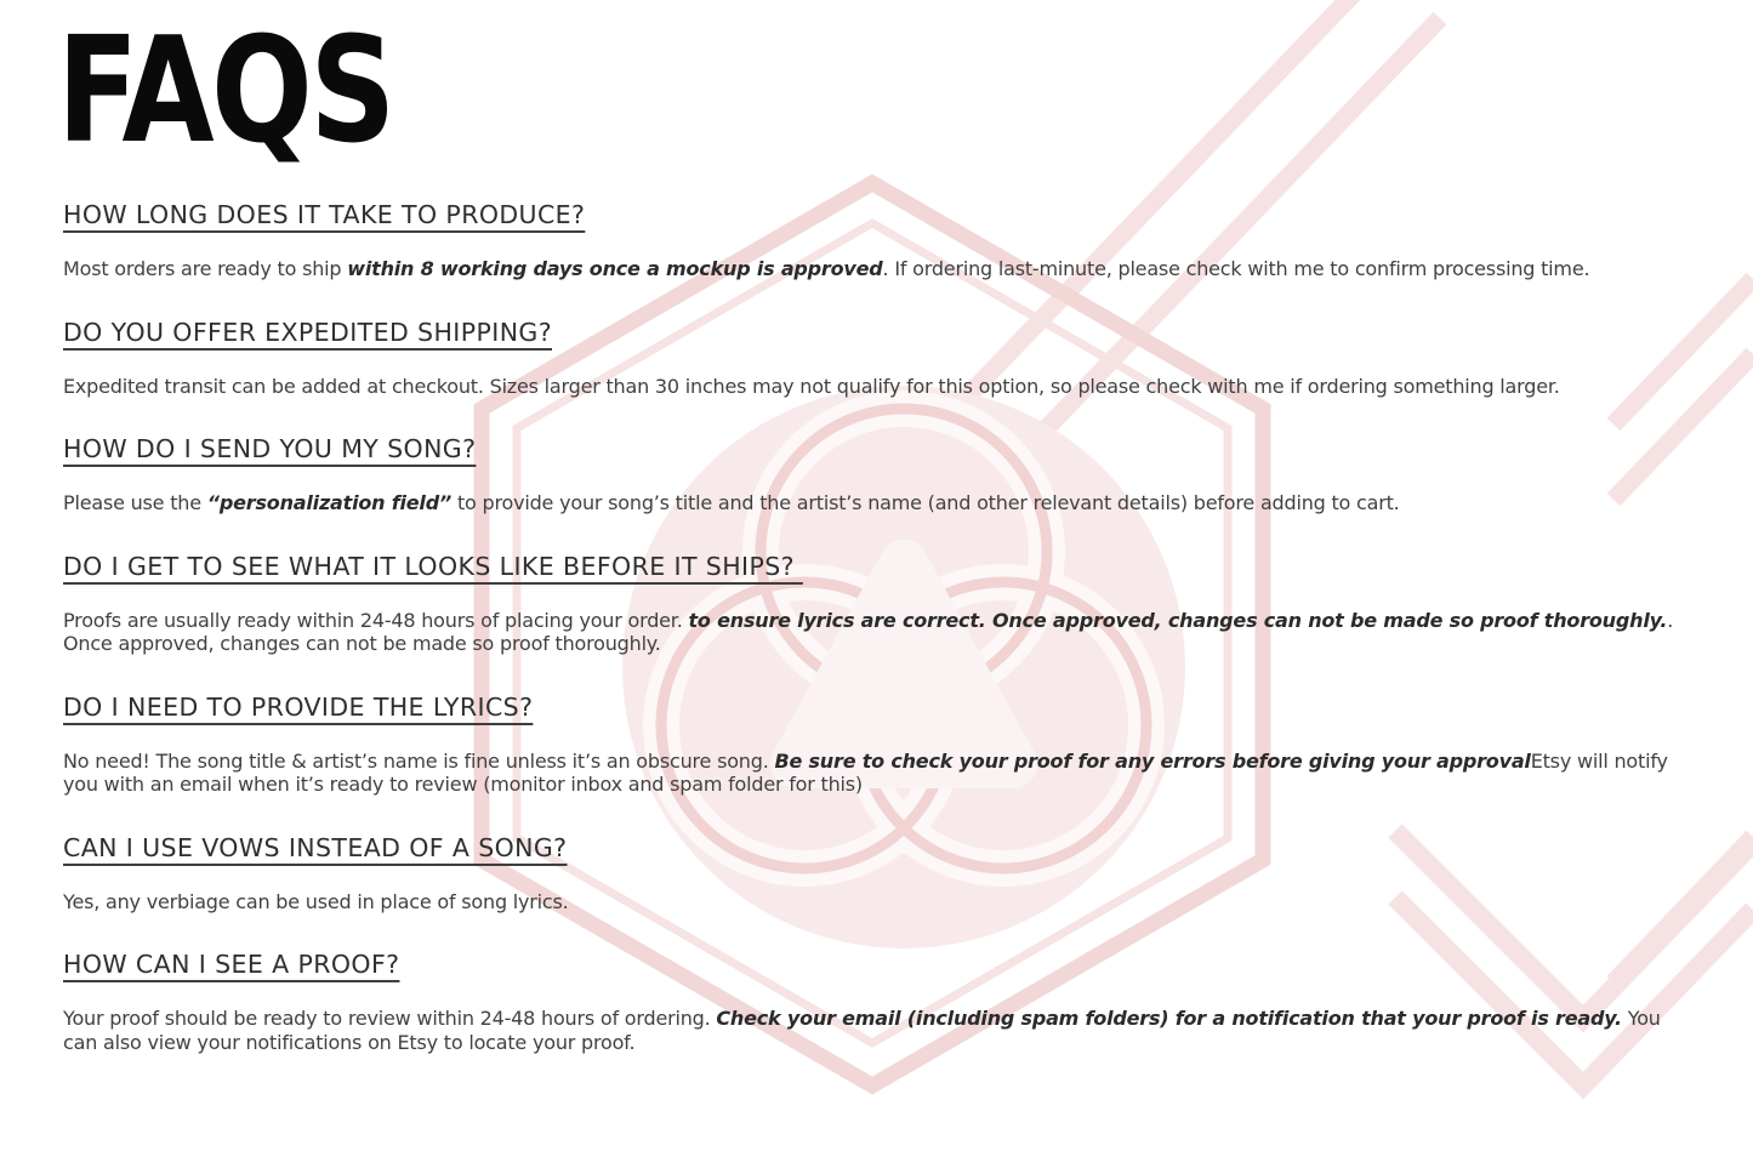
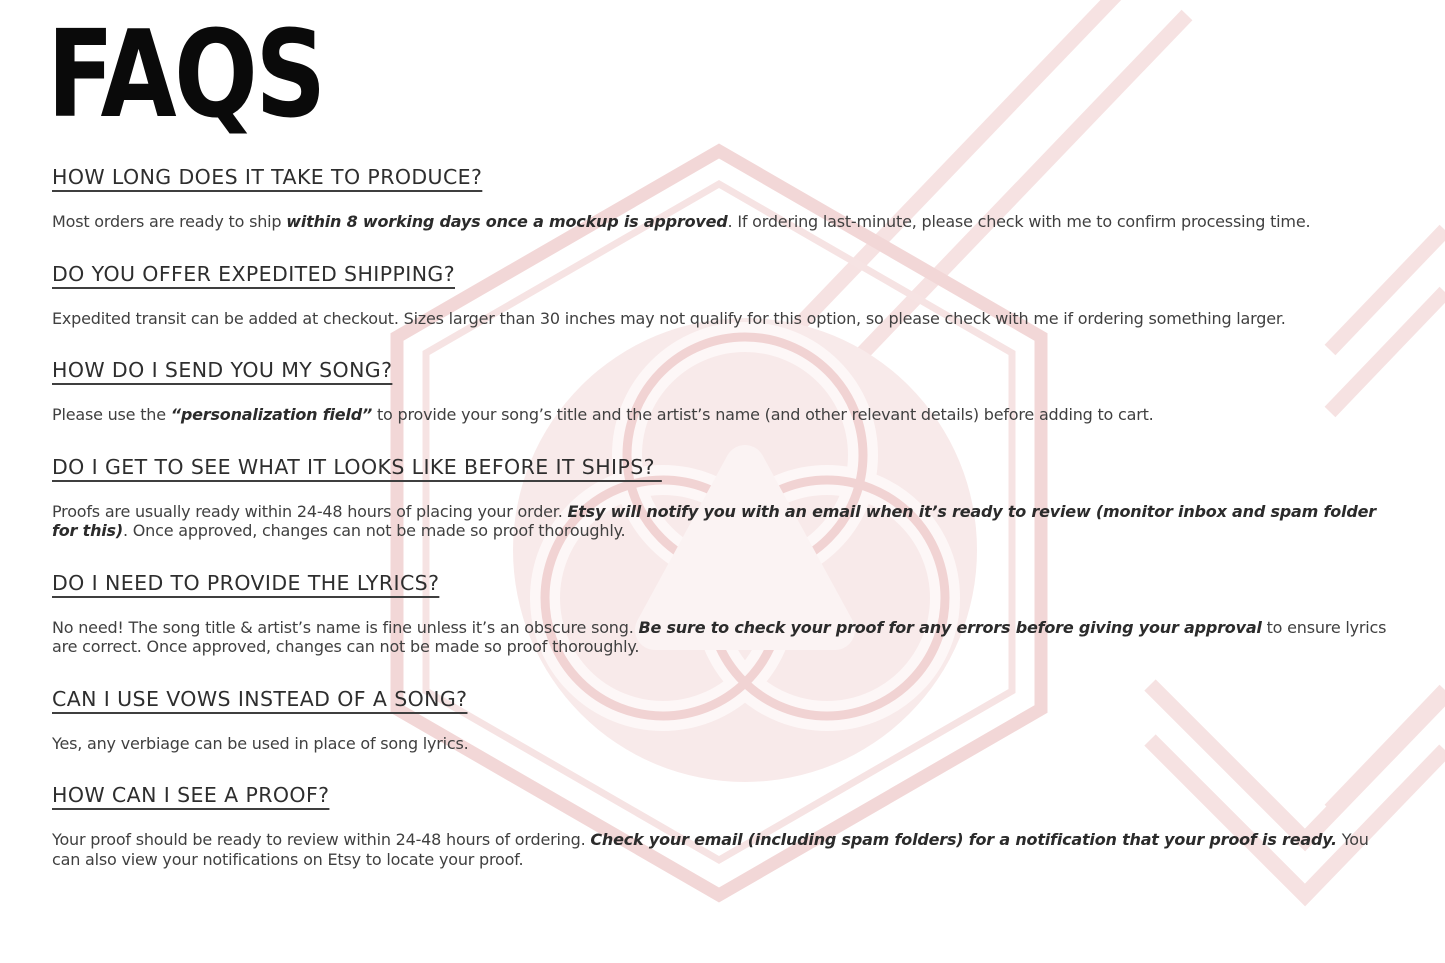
  FAQS
  HOW LONG DOES IT TAKE TO PRODUCE?
  Most orders are ready to ship within 8 working days once a mockup is approved. If ordering last-minute, please check with me to confirm processing time.
  DO YOU OFFER EXPEDITED SHIPPING?
  Expedited transit can be added at checkout. Sizes larger than 30 inches may not qualify for this option, so please check with me if ordering something larger.
  HOW DO I SEND YOU MY SONG?
  Please use the “personalization field” to provide your song’s title and the artist’s name (and other relevant details) before adding to cart.
  DO I GET TO SEE WHAT IT LOOKS LIKE BEFORE IT SHIPS?
- Proofs are usually ready within 24-48 hours of placing your order. to ensure lyrics are correct. Once approved, changes can not be made so proof thoroughly.. Once approved, changes can not be made so proof thoroughly.
+ Proofs are usually ready within 24-48 hours of placing your order. Etsy will notify you with an email when it’s ready to review (monitor inbox and spam folder for this). Once approved, changes can not be made so proof thoroughly.
  DO I NEED TO PROVIDE THE LYRICS?
- No need! The song title & artist’s name is fine unless it’s an obscure song. Be sure to check your proof for any errors before giving your approvalEtsy will notify you with an email when it’s ready to review (monitor inbox and spam folder for this)
+ No need! The song title & artist’s name is fine unless it’s an obscure song. Be sure to check your proof for any errors before giving your approval to ensure lyrics are correct. Once approved, changes can not be made so proof thoroughly.
  CAN I USE VOWS INSTEAD OF A SONG?
  Yes, any verbiage can be used in place of song lyrics.
  HOW CAN I SEE A PROOF?
  Your proof should be ready to review within 24-48 hours of ordering. Check your email (including spam folders) for a notification that your proof is ready. You can also view your notifications on Etsy to locate your proof.
